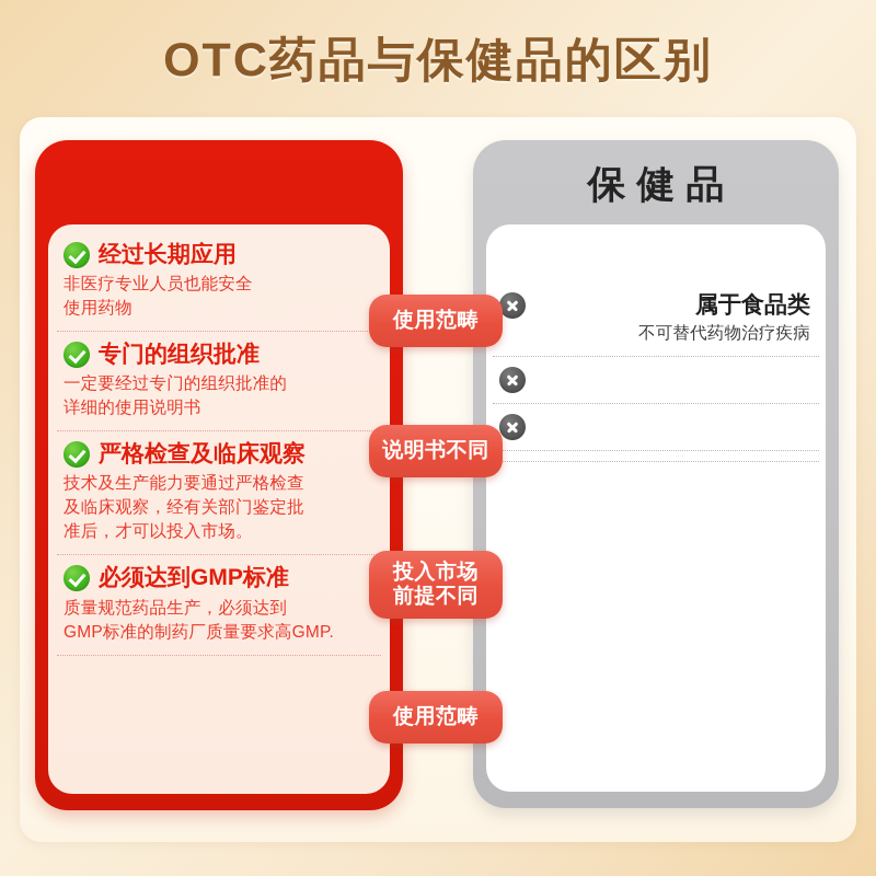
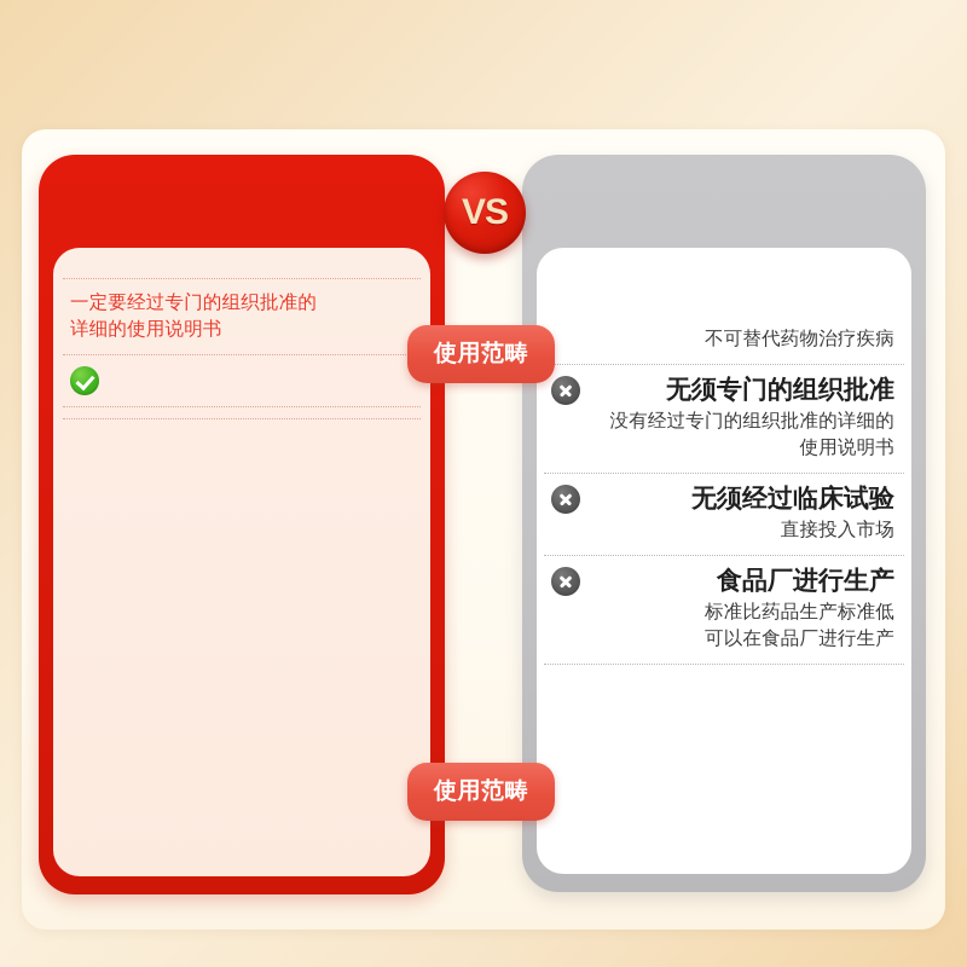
- OTC药品与保健品的区别
- 经过长期应用
- 非医疗专业人员也能安全
- 使用药物
- 专门的组织批准
  一定要经过专门的组织批准的
  详细的使用说明书
- 严格检查及临床观察
- 技术及生产能力要通过严格检查
- 及临床观察，经有关部门鉴定批
- 准后，才可以投入市场。
- 必须达到GMP标准
- 质量规范药品生产，必须达到
- GMP标准的制药厂质量要求高GMP.
- 保健品
- 属于食品类
  不可替代药物治疗疾病
+ 无须专门的组织批准
+ 没有经过专门的组织批准的详细的
+ 使用说明书
+ 无须经过临床试验
+ 直接投入市场
+ 食品厂进行生产
+ 标准比药品生产标准低
+ 可以在食品厂进行生产
+ VS
  使用范畴
- 说明书不同
- 投入市场
- 前提不同
  使用范畴
